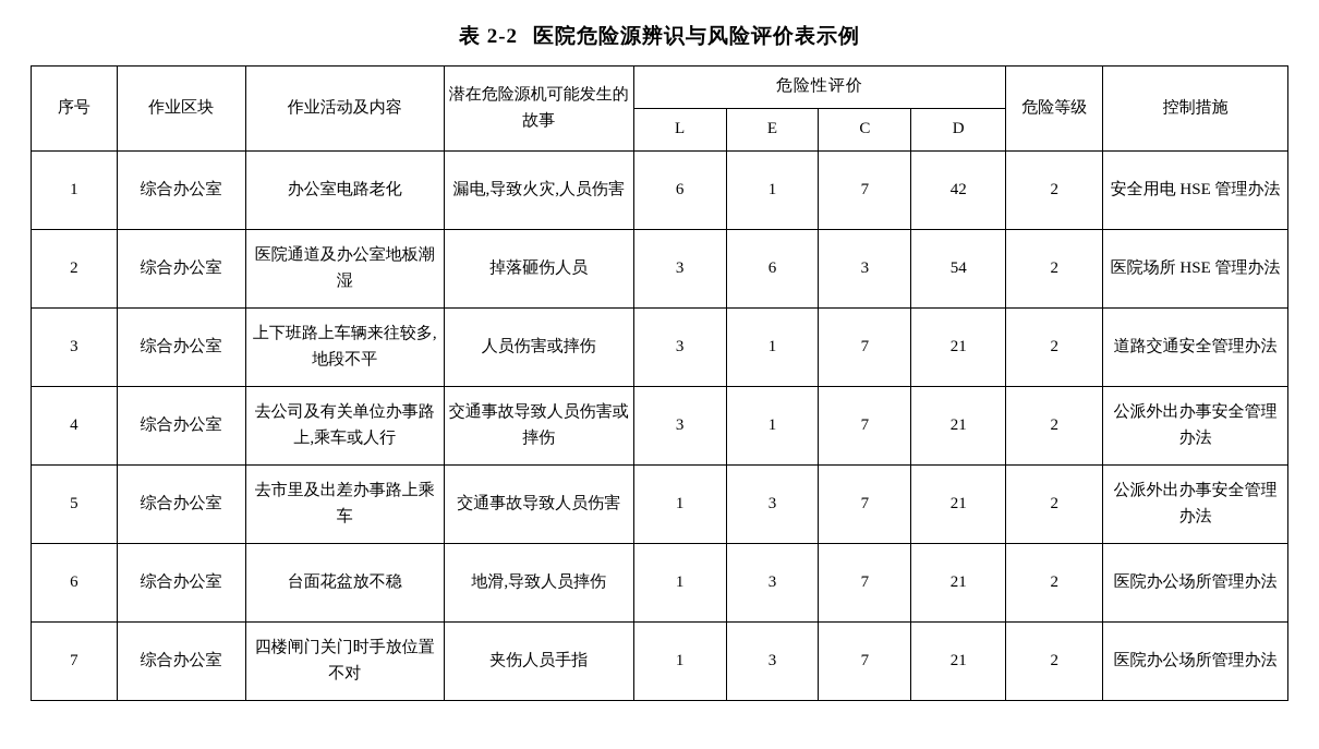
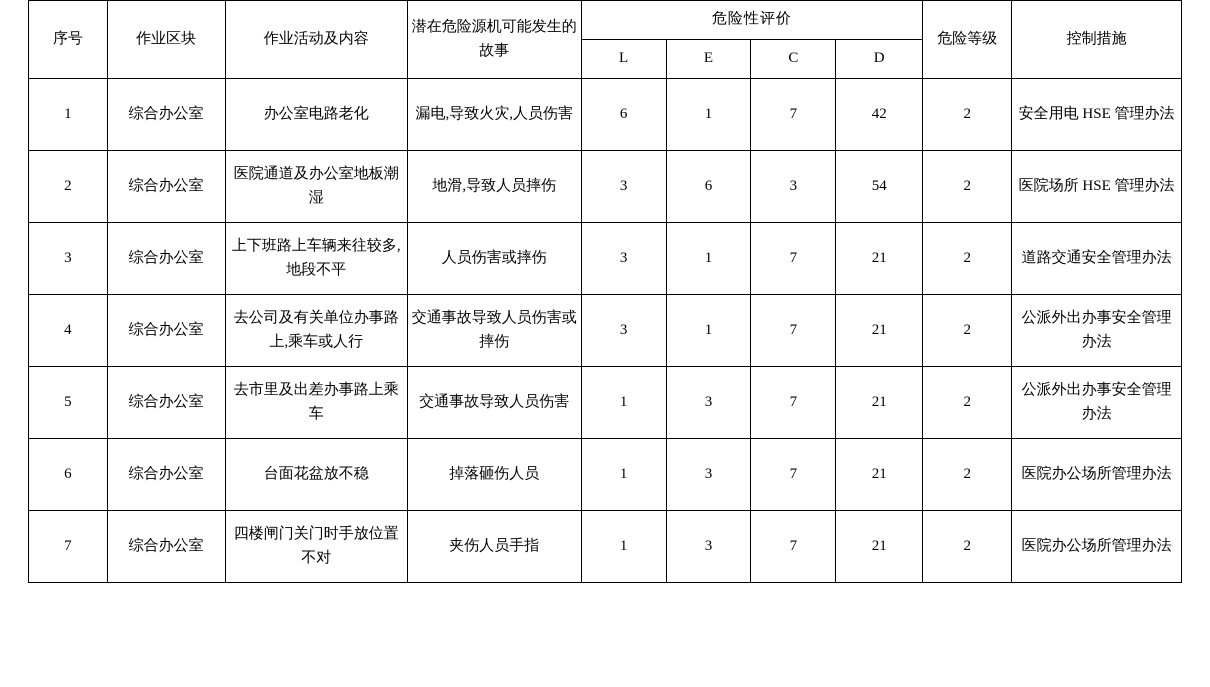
- 表 2-2 医院危险源辨识与风险评价表示例
  序号	作业区块	作业活动及内容	潜在危险源机可能发生的故事	危险性评价	危险等级	控制措施
  L	E	C	D
  1	综合办公室	办公室电路老化	漏电,导致火灾,人员伤害	6	1	7	42	2	安全用电 HSE 管理办法
- 2	综合办公室	医院通道及办公室地板潮湿	掉落砸伤人员	3	6	3	54	2	医院场所 HSE 管理办法
+ 2	综合办公室	医院通道及办公室地板潮湿	地滑,导致人员摔伤	3	6	3	54	2	医院场所 HSE 管理办法
  3	综合办公室	上下班路上车辆来往较多,地段不平	人员伤害或摔伤	3	1	7	21	2	道路交通安全管理办法
  4	综合办公室	去公司及有关单位办事路上,乘车或人行	交通事故导致人员伤害或摔伤	3	1	7	21	2	公派外出办事安全管理办法
  5	综合办公室	去市里及出差办事路上乘车	交通事故导致人员伤害	1	3	7	21	2	公派外出办事安全管理办法
- 6	综合办公室	台面花盆放不稳	地滑,导致人员摔伤	1	3	7	21	2	医院办公场所管理办法
+ 6	综合办公室	台面花盆放不稳	掉落砸伤人员	1	3	7	21	2	医院办公场所管理办法
  7	综合办公室	四楼闸门关门时手放位置不对	夹伤人员手指	1	3	7	21	2	医院办公场所管理办法
